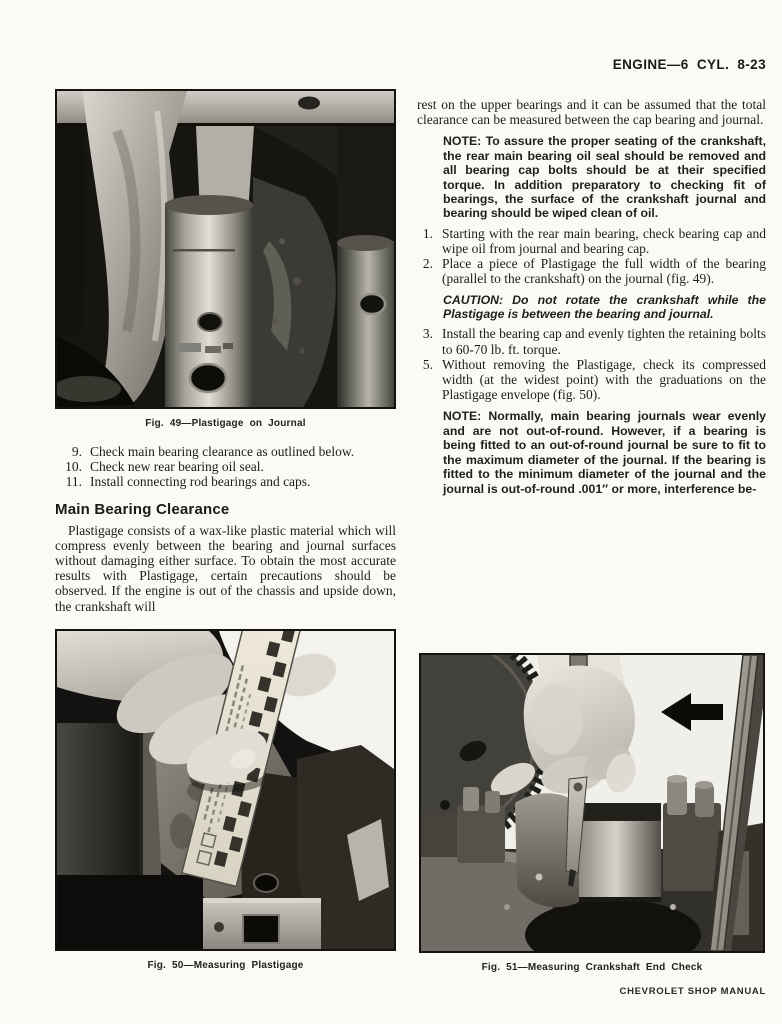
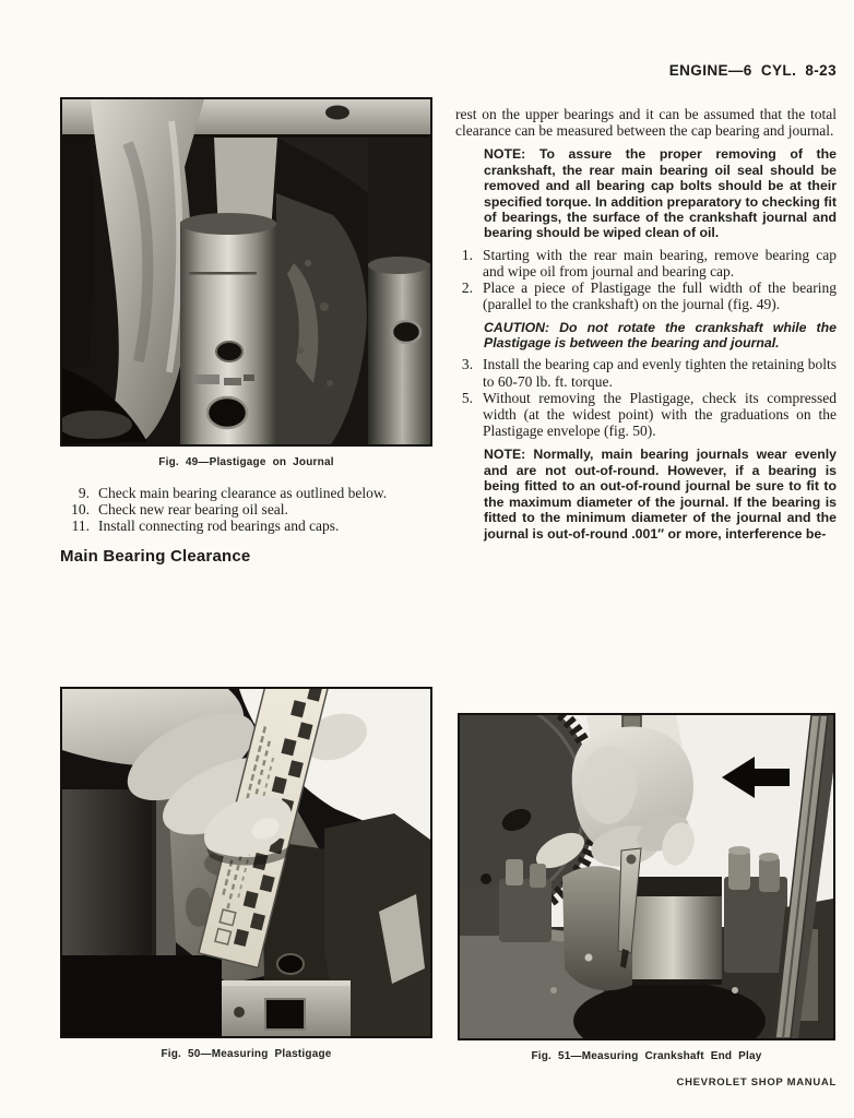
  ENGINE—6 CYL. 8-23
  Fig. 49—Plastigage on Journal
  9.
  Check main bearing clearance as outlined below.
  10.
  Check new rear bearing oil seal.
  11.
  Install connecting rod bearings and caps.
  Main Bearing Clearance
- Plastigage consists of a wax-like plastic material which will compress evenly between the bearing and journal surfaces without damaging either surface. To obtain the most accurate results with Plastigage, certain precautions should be observed. If the engine is out of the chassis and upside down, the crankshaft will
  Fig. 50—Measuring Plastigage
  rest on the upper bearings and it can be assumed that the total clearance can be measured between the cap bearing and journal.
- NOTE: To assure the proper seating of the crankshaft, the rear main bearing oil seal should be removed and all bearing cap bolts should be at their specified torque. In addition preparatory to checking fit of bearings, the surface of the crankshaft journal and bearing should be wiped clean of oil.
+ NOTE: To assure the proper removing of the crankshaft, the rear main bearing oil seal should be removed and all bearing cap bolts should be at their specified torque. In addition preparatory to checking fit of bearings, the surface of the crankshaft journal and bearing should be wiped clean of oil.
  1.
- Starting with the rear main bearing, check bearing cap and wipe oil from journal and bearing cap.
+ Starting with the rear main bearing, remove bearing cap and wipe oil from journal and bearing cap.
  2.
  Place a piece of Plastigage the full width of the bearing (parallel to the crankshaft) on the journal (fig. 49).
  CAUTION: Do not rotate the crankshaft while the Plastigage is between the bearing and journal.
  3.
  Install the bearing cap and evenly tighten the retaining bolts to 60-70 lb. ft. torque.
  5.
  Without removing the Plastigage, check its compressed width (at the widest point) with the graduations on the Plastigage envelope (fig. 50).
  NOTE: Normally, main bearing journals wear evenly and are not out-of-round. However, if a bearing is being fitted to an out-of-round journal be sure to fit to the maximum diameter of the journal. If the bearing is fitted to the minimum diameter of the journal and the journal is out-of-round .001″ or more, interference be-
- Fig. 51—Measuring Crankshaft End Check
+ Fig. 51—Measuring Crankshaft End Play
  CHEVROLET SHOP MANUAL
